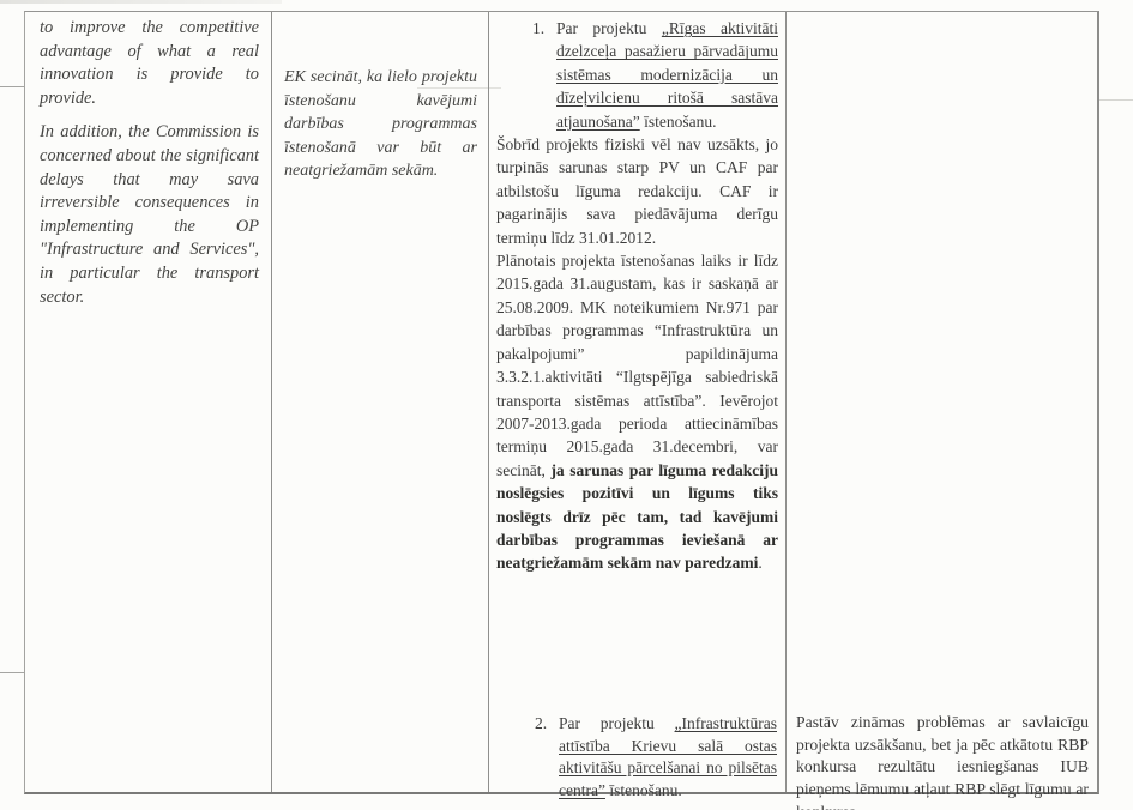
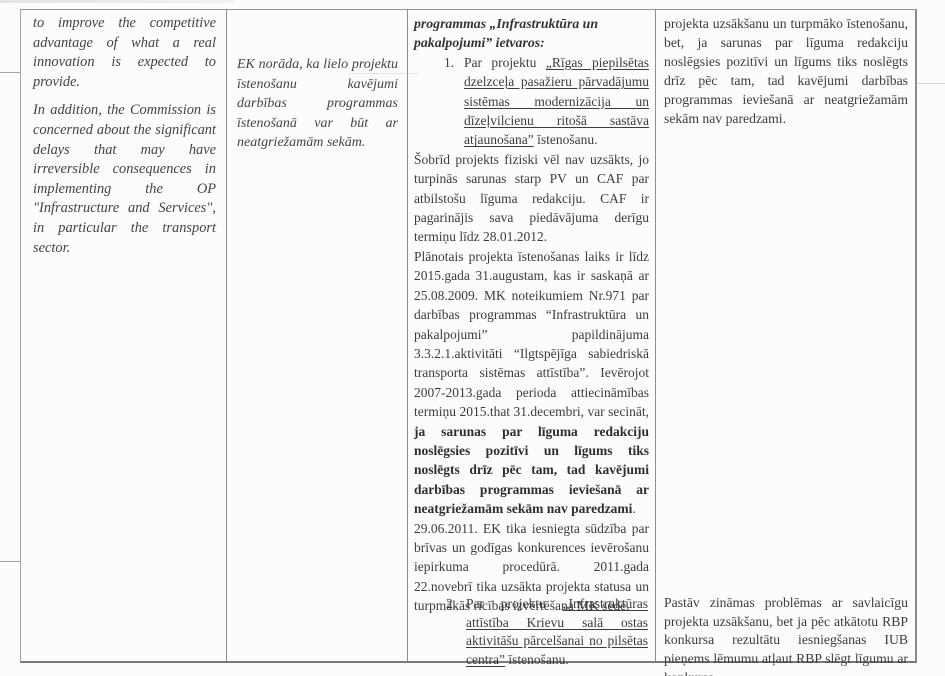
- to improve the competitive advantage of what a real innovation is provide to provide.
+ to improve the competitive advantage of what a real innovation is expected to provide.
- In addition, the Commission is concerned about the significant delays that may sava irreversible consequences in implementing the OP "Infrastructure and Services", in particular the transport sector.
+ In addition, the Commission is concerned about the significant delays that may have irreversible consequences in implementing the OP "Infrastructure and Services", in particular the transport sector.
- EK secināt, ka lielo projektu īstenošanu kavējumi darbības programmas īstenošanā var būt ar neatgriežamām sekām.
+ EK norāda, ka lielo projektu īstenošanu kavējumi darbības programmas īstenošanā var būt ar neatgriežamām sekām.
+ programmas „Infrastruktūra un pakalpojumi” ietvaros:
  1.
- Par projektu „Rīgas aktivitāti dzelzceļa pasažieru pārvadājumu sistēmas modernizācija un dīzeļvilcienu ritošā sastāva atjaunošana” īstenošanu.
+ Par projektu „Rīgas piepilsētas dzelzceļa pasažieru pārvadājumu sistēmas modernizācija un dīzeļvilcienu ritošā sastāva atjaunošana” īstenošanu.
- Šobrīd projekts fiziski vēl nav uzsākts, jo turpinās sarunas starp PV un CAF par atbilstošu līguma redakciju. CAF ir pagarinājis sava piedāvājuma derīgu termiņu līdz 31.01.2012.
+ Šobrīd projekts fiziski vēl nav uzsākts, jo turpinās sarunas starp PV un CAF par atbilstošu līguma redakciju. CAF ir pagarinājis sava piedāvājuma derīgu termiņu līdz 28.01.2012.
- Plānotais projekta īstenošanas laiks ir līdz 2015.gada 31.augustam, kas ir saskaņā ar 25.08.2009. MK noteikumiem Nr.971 par darbības programmas “Infrastruktūra un pakalpojumi” papildinājuma 3.3.2.1.aktivitāti “Ilgtspējīga sabiedriskā transporta sistēmas attīstība”. Ievērojot 2007-2013.gada perioda attiecināmības termiņu 2015.gada 31.decembri, var secināt, ja sarunas par līguma redakciju noslēgsies pozitīvi un līgums tiks noslēgts drīz pēc tam, tad kavējumi darbības programmas ieviešanā ar neatgriežamām sekām nav paredzami.
+ Plānotais projekta īstenošanas laiks ir līdz 2015.gada 31.augustam, kas ir saskaņā ar 25.08.2009. MK noteikumiem Nr.971 par darbības programmas “Infrastruktūra un pakalpojumi” papildinājuma 3.3.2.1.aktivitāti “Ilgtspējīga sabiedriskā transporta sistēmas attīstība”. Ievērojot 2007-2013.gada perioda attiecināmības termiņu 2015.that 31.decembri, var secināt, ja sarunas par līguma redakciju noslēgsies pozitīvi un līgums tiks noslēgts drīz pēc tam, tad kavējumi darbības programmas ieviešanā ar neatgriežamām sekām nav paredzami.
+ 29.06.2011. EK tika iesniegta sūdzība par brīvas un godīgas konkurences ievērošanu iepirkuma procedūrā. 2011.gada 22.novebrī tika uzsākta projekta statusa un turpmākās rīcības izvērtēšana MK sēdē.
  2.
  Par projektu „Infrastruktūras attīstība Krievu salā ostas aktivitāšu pārcelšanai no pilsētas centra” īstenošanu.
+ projekta uzsākšanu un turpmāko īstenošanu, bet, ja sarunas par līguma redakciju noslēgsies pozitīvi un līgums tiks noslēgts drīz pēc tam, tad kavējumi darbības programmas ieviešanā ar neatgriežamām sekām nav paredzami.
  Pastāv zināmas problēmas ar savlaicīgu projekta uzsākšanu, bet ja pēc atkātotu RBP konkursa rezultātu iesniegšanas IUB pieņems lēmumu atļaut RBP slēgt līgumu ar
